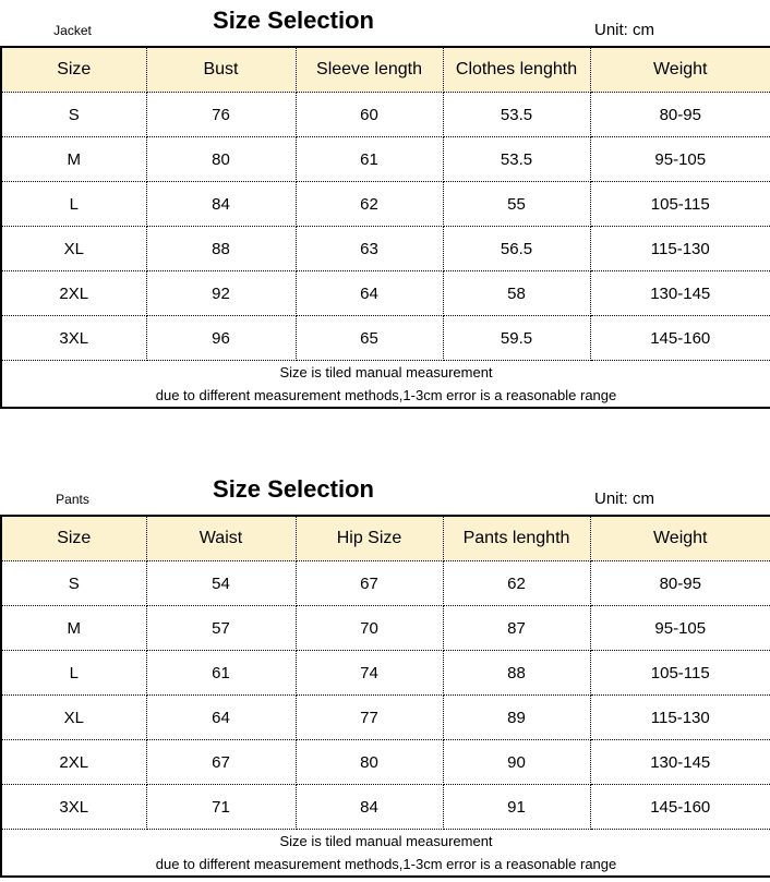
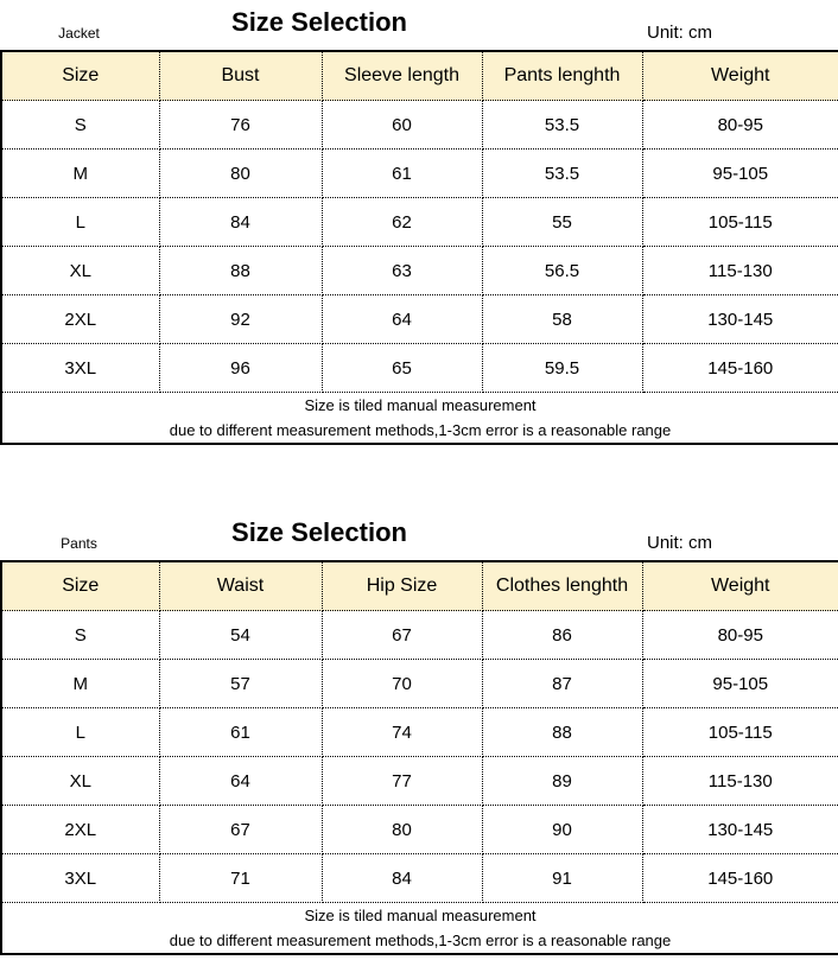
  Jacket
  Size Selection
  Unit: cm
- Size	Bust	Sleeve length	Clothes lenghth	Weight
+ Size	Bust	Sleeve length	Pants lenghth	Weight
  S	76	60	53.5	80-95
  M	80	61	53.5	95-105
  L	84	62	55	105-115
  XL	88	63	56.5	115-130
  2XL	92	64	58	130-145
  3XL	96	65	59.5	145-160
  Size is tiled manual measurement due to different measurement methods,1-3cm error is a reasonable range
  Pants
  Size Selection
  Unit: cm
- Size	Waist	Hip Size	Pants lenghth	Weight
+ Size	Waist	Hip Size	Clothes lenghth	Weight
- S	54	67	62	80-95
+ S	54	67	86	80-95
  M	57	70	87	95-105
  L	61	74	88	105-115
  XL	64	77	89	115-130
  2XL	67	80	90	130-145
  3XL	71	84	91	145-160
  Size is tiled manual measurement due to different measurement methods,1-3cm error is a reasonable range
